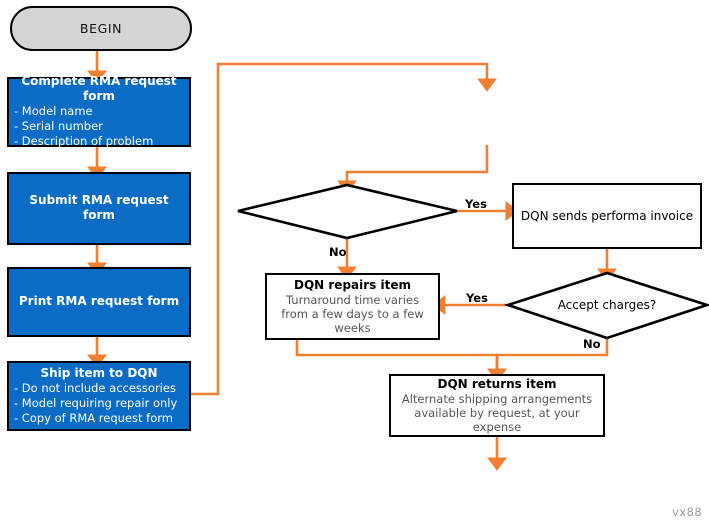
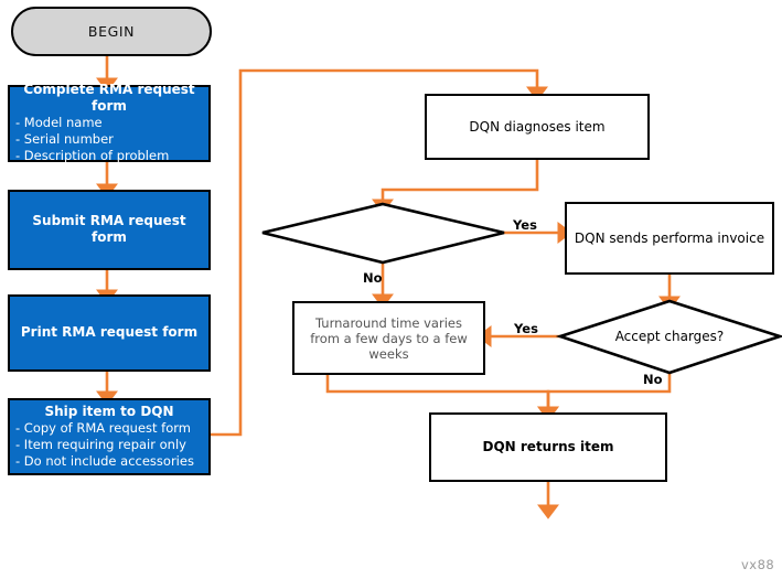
  BEGIN
  Complete RMA request form
  - Model name
  - Serial number
  - Description of problem
  Submit RMA request form
  Print RMA request form
  Ship item to DQN
- - Do not include accessories
+ - Copy of RMA request form
- - Model requiring repair only
+ - Item requiring repair only
- - Copy of RMA request form
+ - Do not include accessories
+ DQN diagnoses item
  DQN sends performa invoice
  Accept charges?
- DQN repairs item
  Turnaround time varies from a few days to a few weeks
  DQN returns item
- Alternate shipping arrangements available by request, at your expense
  Yes
  No
  Yes
  No
  vx88
